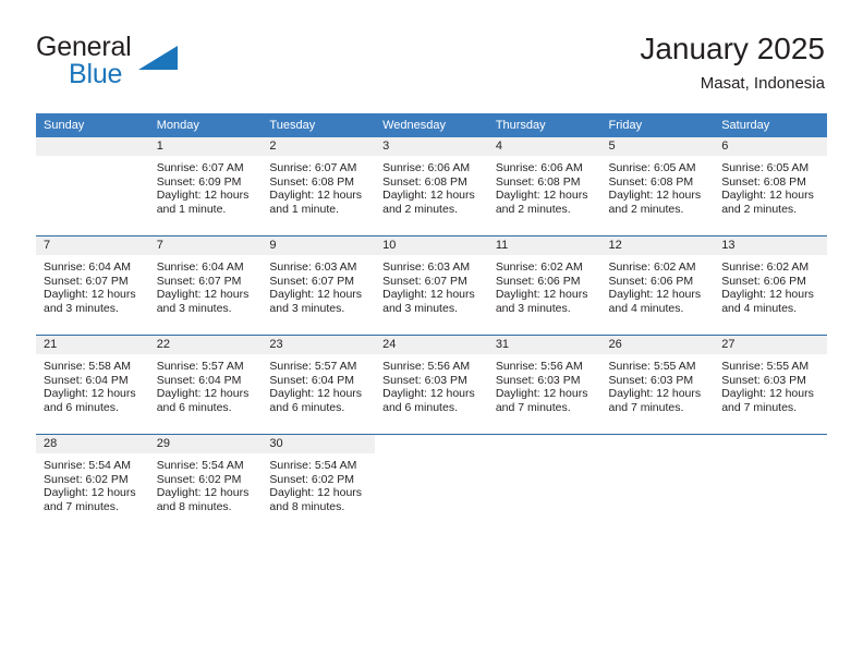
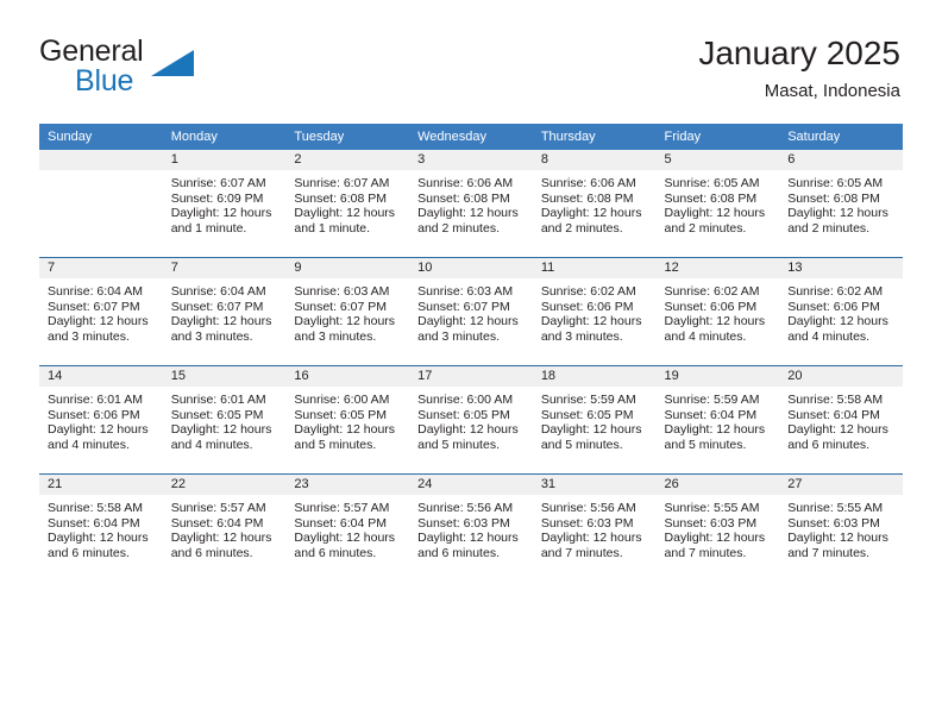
  General
  Blue
  January 2025
  Masat, Indonesia
  Sunday	Monday	Tuesday	Wednesday	Thursday	Friday	Saturday
- 	1 Sunrise: 6:07 AM Sunset: 6:09 PM Daylight: 12 hours and 1 minute.	2 Sunrise: 6:07 AM Sunset: 6:08 PM Daylight: 12 hours and 1 minute.	3 Sunrise: 6:06 AM Sunset: 6:08 PM Daylight: 12 hours and 2 minutes.	4 Sunrise: 6:06 AM Sunset: 6:08 PM Daylight: 12 hours and 2 minutes.	5 Sunrise: 6:05 AM Sunset: 6:08 PM Daylight: 12 hours and 2 minutes.	6 Sunrise: 6:05 AM Sunset: 6:08 PM Daylight: 12 hours and 2 minutes.
+ 	1 Sunrise: 6:07 AM Sunset: 6:09 PM Daylight: 12 hours and 1 minute.	2 Sunrise: 6:07 AM Sunset: 6:08 PM Daylight: 12 hours and 1 minute.	3 Sunrise: 6:06 AM Sunset: 6:08 PM Daylight: 12 hours and 2 minutes.	8 Sunrise: 6:06 AM Sunset: 6:08 PM Daylight: 12 hours and 2 minutes.	5 Sunrise: 6:05 AM Sunset: 6:08 PM Daylight: 12 hours and 2 minutes.	6 Sunrise: 6:05 AM Sunset: 6:08 PM Daylight: 12 hours and 2 minutes.
  7 Sunrise: 6:04 AM Sunset: 6:07 PM Daylight: 12 hours and 3 minutes.	7 Sunrise: 6:04 AM Sunset: 6:07 PM Daylight: 12 hours and 3 minutes.	9 Sunrise: 6:03 AM Sunset: 6:07 PM Daylight: 12 hours and 3 minutes.	10 Sunrise: 6:03 AM Sunset: 6:07 PM Daylight: 12 hours and 3 minutes.	11 Sunrise: 6:02 AM Sunset: 6:06 PM Daylight: 12 hours and 3 minutes.	12 Sunrise: 6:02 AM Sunset: 6:06 PM Daylight: 12 hours and 4 minutes.	13 Sunrise: 6:02 AM Sunset: 6:06 PM Daylight: 12 hours and 4 minutes.
+ 14 Sunrise: 6:01 AM Sunset: 6:06 PM Daylight: 12 hours and 4 minutes.	15 Sunrise: 6:01 AM Sunset: 6:05 PM Daylight: 12 hours and 4 minutes.	16 Sunrise: 6:00 AM Sunset: 6:05 PM Daylight: 12 hours and 5 minutes.	17 Sunrise: 6:00 AM Sunset: 6:05 PM Daylight: 12 hours and 5 minutes.	18 Sunrise: 5:59 AM Sunset: 6:05 PM Daylight: 12 hours and 5 minutes.	19 Sunrise: 5:59 AM Sunset: 6:04 PM Daylight: 12 hours and 5 minutes.	20 Sunrise: 5:58 AM Sunset: 6:04 PM Daylight: 12 hours and 6 minutes.
  21 Sunrise: 5:58 AM Sunset: 6:04 PM Daylight: 12 hours and 6 minutes.	22 Sunrise: 5:57 AM Sunset: 6:04 PM Daylight: 12 hours and 6 minutes.	23 Sunrise: 5:57 AM Sunset: 6:04 PM Daylight: 12 hours and 6 minutes.	24 Sunrise: 5:56 AM Sunset: 6:03 PM Daylight: 12 hours and 6 minutes.	31 Sunrise: 5:56 AM Sunset: 6:03 PM Daylight: 12 hours and 7 minutes.	26 Sunrise: 5:55 AM Sunset: 6:03 PM Daylight: 12 hours and 7 minutes.	27 Sunrise: 5:55 AM Sunset: 6:03 PM Daylight: 12 hours and 7 minutes.
- 28 Sunrise: 5:54 AM Sunset: 6:02 PM Daylight: 12 hours and 7 minutes.	29 Sunrise: 5:54 AM Sunset: 6:02 PM Daylight: 12 hours and 8 minutes.	30 Sunrise: 5:54 AM Sunset: 6:02 PM Daylight: 12 hours and 8 minutes.
